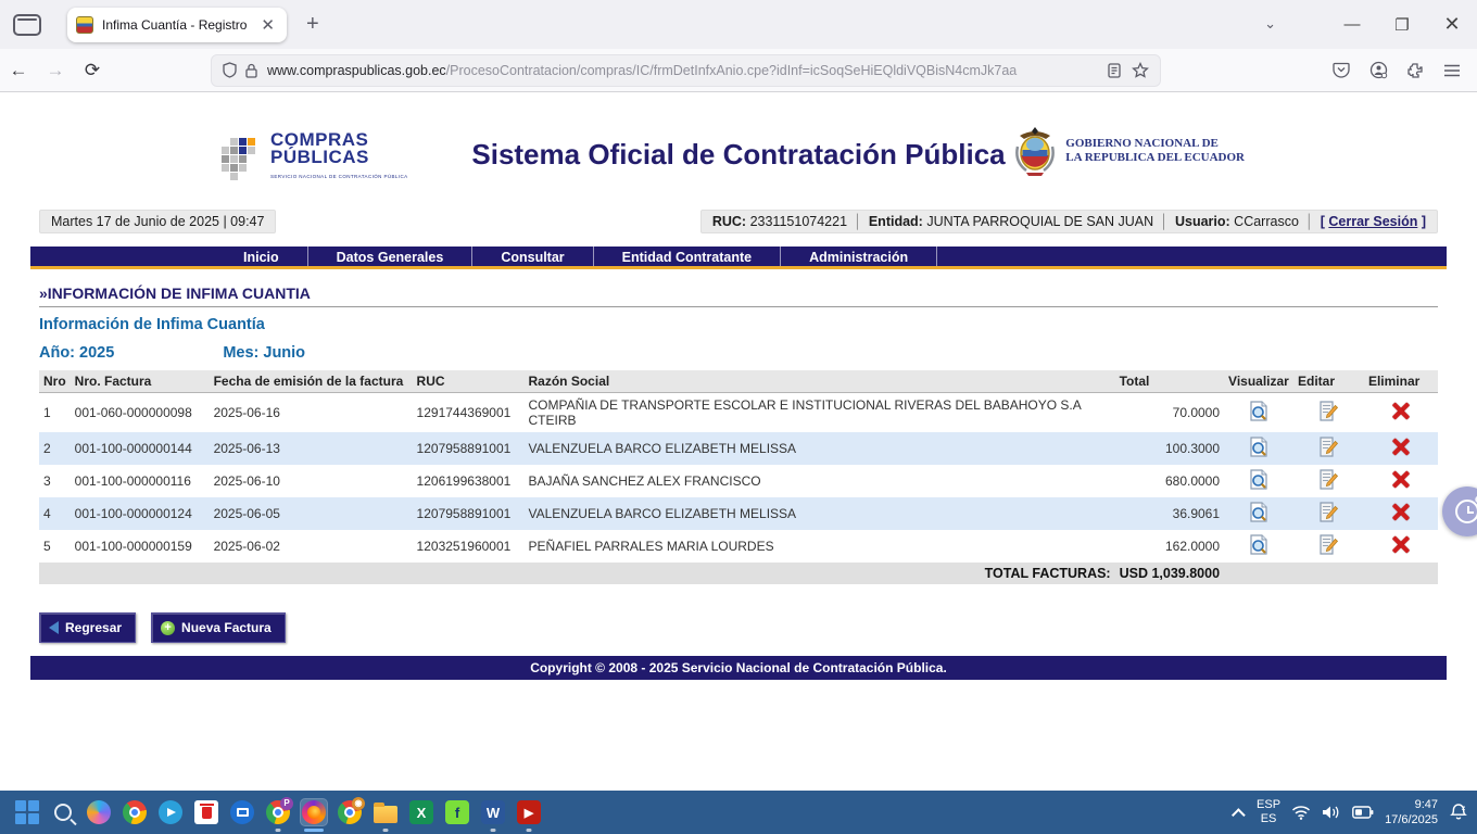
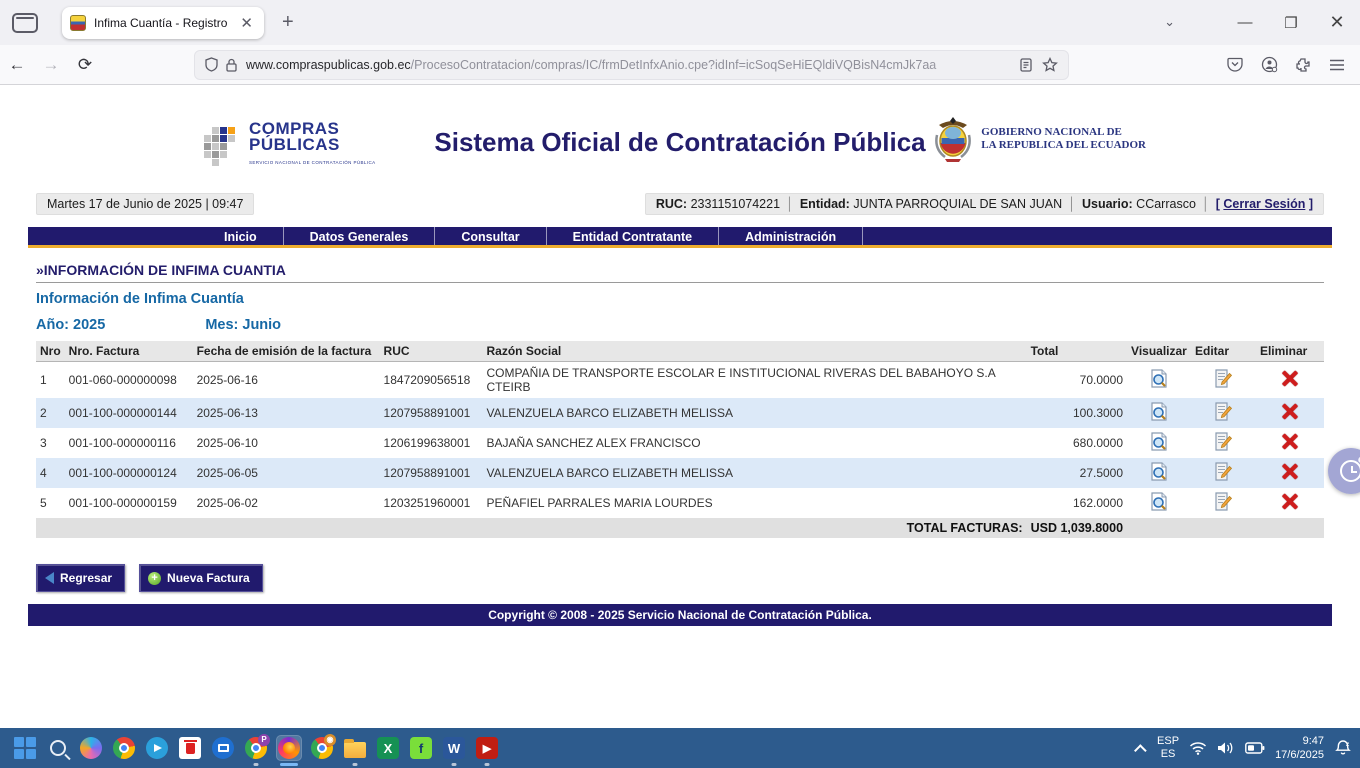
  Infima Cuantía - Registro
  ✕
  +
  ⌄
  —
  ❐
  ✕
  ←
  →
  ⟳
  www.compraspublicas.gob.ec/ProcesoContratacion/compras/IC/frmDetInfxAnio.cpe?idInf=icSoqSeHiEQldiVQBisN4cmJk7aa
  COMPRAS
  PÚBLICAS
  Sistema Oficial de Contratación Pública
  GOBIERNO NACIONAL DE
  LA REPUBLICA DEL ECUADOR
  Martes 17 de Junio de 2025 | 09:47
  RUC: 2331151074221 │ Entidad: JUNTA PARROQUIAL DE SAN JUAN │ Usuario: CCarrasco │ [ Cerrar Sesión ]
  Inicio
  Datos Generales
  Consultar
  Entidad Contratante
  Administración
  »INFORMACIÓN DE INFIMA CUANTIA
  Información de Infima Cuantía
  Año: 2025
  Mes: Junio
  Nro	Nro. Factura	Fecha de emisión de la factura	RUC	Razón Social	Total	Visualizar	Editar	Eliminar
- 1	001-060-000000098	2025-06-16	1291744369001	COMPAÑIA DE TRANSPORTE ESCOLAR E INSTITUCIONAL RIVERAS DEL BABAHOYO S.A CTEIRB	70.0000
+ 1	001-060-000000098	2025-06-16	1847209056518	COMPAÑIA DE TRANSPORTE ESCOLAR E INSTITUCIONAL RIVERAS DEL BABAHOYO S.A CTEIRB	70.0000
  2	001-100-000000144	2025-06-13	1207958891001	VALENZUELA BARCO ELIZABETH MELISSA	100.3000
  3	001-100-000000116	2025-06-10	1206199638001	BAJAÑA SANCHEZ ALEX FRANCISCO	680.0000
- 4	001-100-000000124	2025-06-05	1207958891001	VALENZUELA BARCO ELIZABETH MELISSA	36.9061
+ 4	001-100-000000124	2025-06-05	1207958891001	VALENZUELA BARCO ELIZABETH MELISSA	27.5000
  5	001-100-000000159	2025-06-02	1203251960001	PEÑAFIEL PARRALES MARIA LOURDES	162.0000
  TOTAL FACTURAS:	USD 1,039.8000
  Regresar
  +
  Nueva Factura
  Copyright © 2008 - 2025 Servicio Nacional de Contratación Pública.
  P
  ◉
  X
  f
  W
  ▶
  ESP
  ES
  9:47
  17/6/2025
